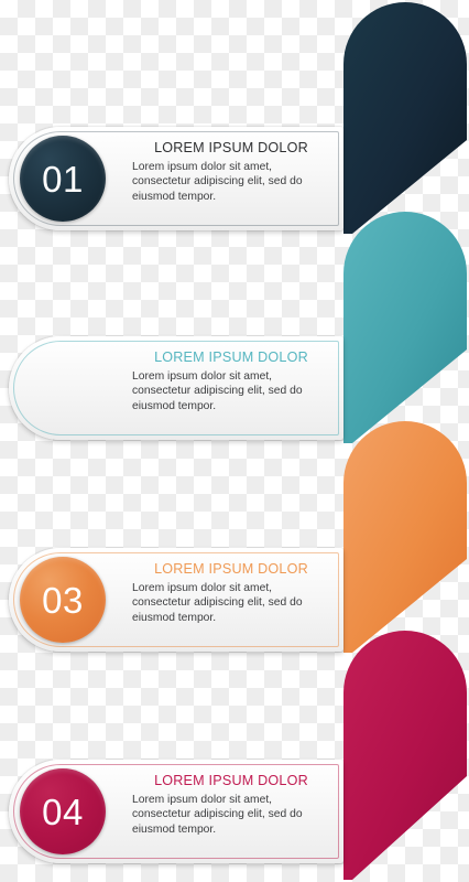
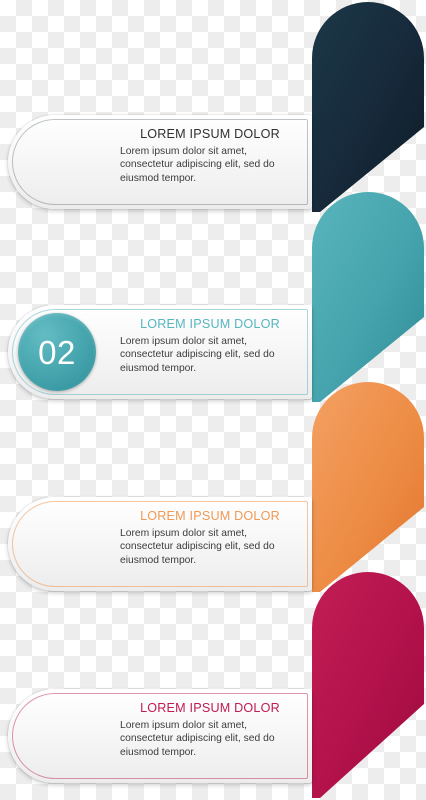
- 01
  LOREM IPSUM DOLOR
  Lorem ipsum dolor sit amet, consectetur adipiscing elit, sed do eiusmod tempor.
+ 02
  LOREM IPSUM DOLOR
  Lorem ipsum dolor sit amet, consectetur adipiscing elit, sed do eiusmod tempor.
- 03
  LOREM IPSUM DOLOR
  Lorem ipsum dolor sit amet, consectetur adipiscing elit, sed do eiusmod tempor.
- 04
  LOREM IPSUM DOLOR
  Lorem ipsum dolor sit amet, consectetur adipiscing elit, sed do eiusmod tempor.
